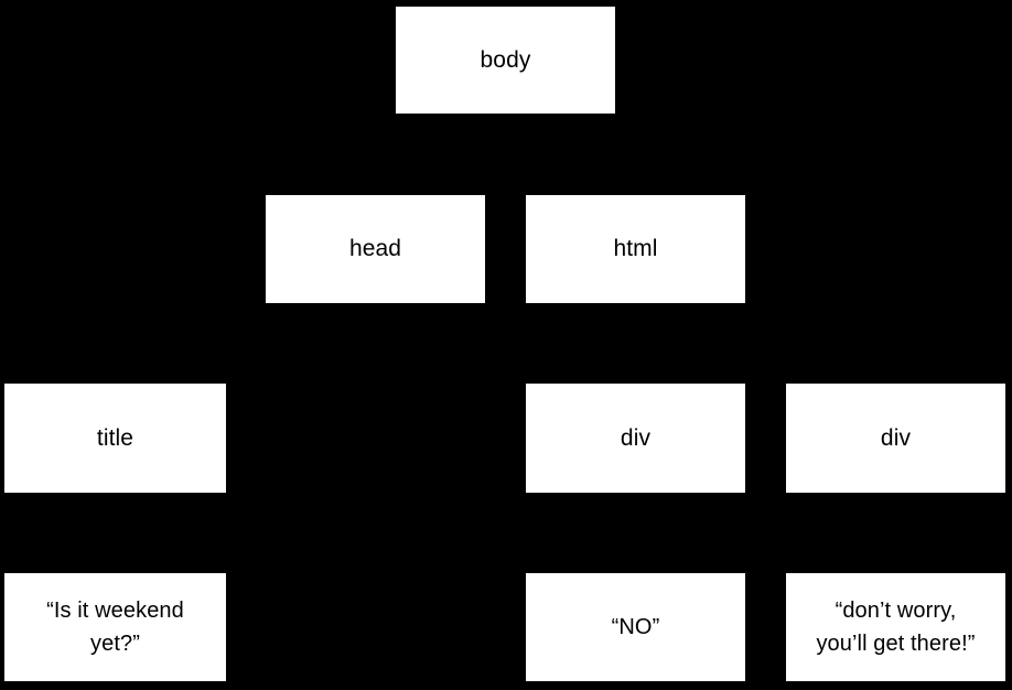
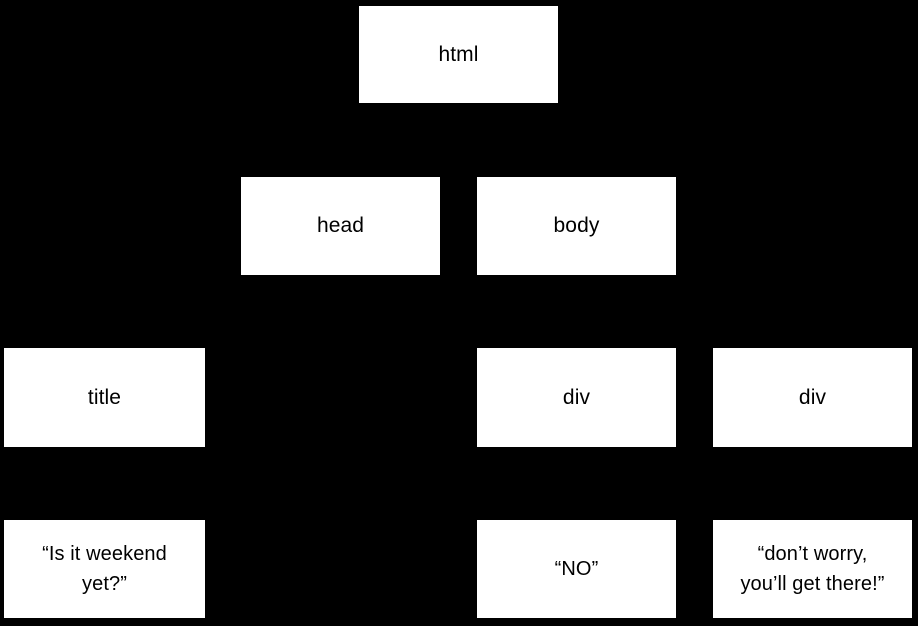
- body
+ html
  head
- html
+ body
  title
  div
  div
  “Is it weekend
  yet?”
  “NO”
  “don’t worry,
  you’ll get there!”
